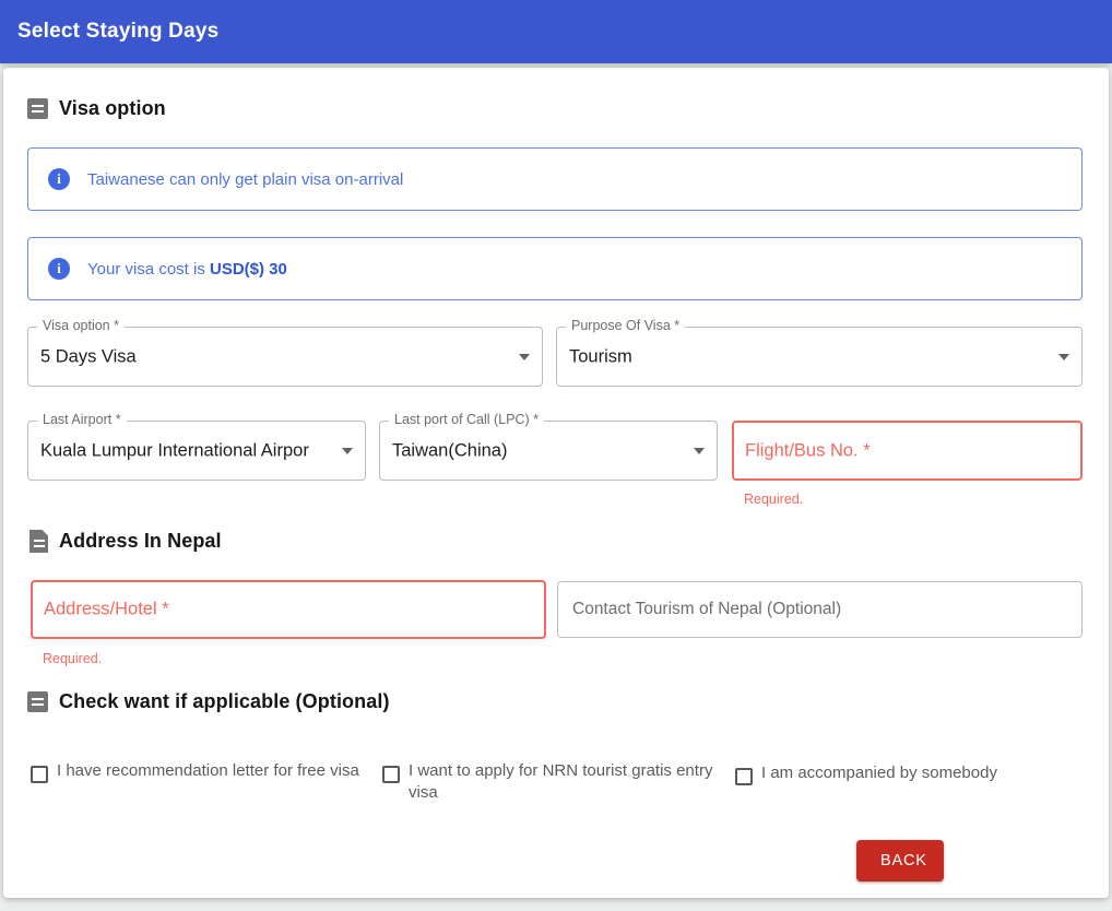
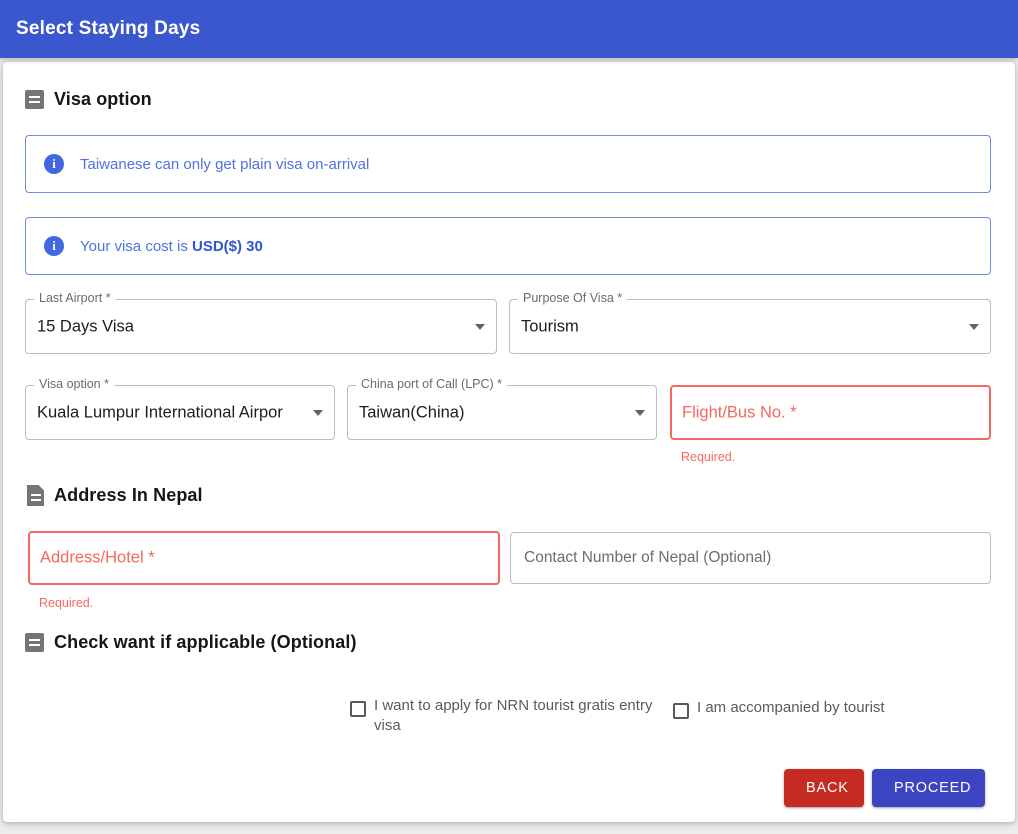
  Select Staying Days
  Visa option
  i
  Taiwanese can only get plain visa on-arrival
  i
  Your visa cost is USD($) 30
- Visa option *
+ Last Airport *
- 5 Days Visa
+ 15 Days Visa
  Purpose Of Visa *
  Tourism
- Last Airport *
+ Visa option *
  Kuala Lumpur International Airpor
- Last port of Call (LPC) *
+ China port of Call (LPC) *
  Taiwan(China)
  Flight/Bus No. *
  Required.
  Address In Nepal
  Address/Hotel *
  Required.
- Contact Tourism of Nepal (Optional)
+ Contact Number of Nepal (Optional)
  Check want if applicable (Optional)
- I have recommendation letter for free visa
  I want to apply for NRN tourist gratis entry visa
- I am accompanied by somebody
+ I am accompanied by tourist
  BACK
+ PROCEED
